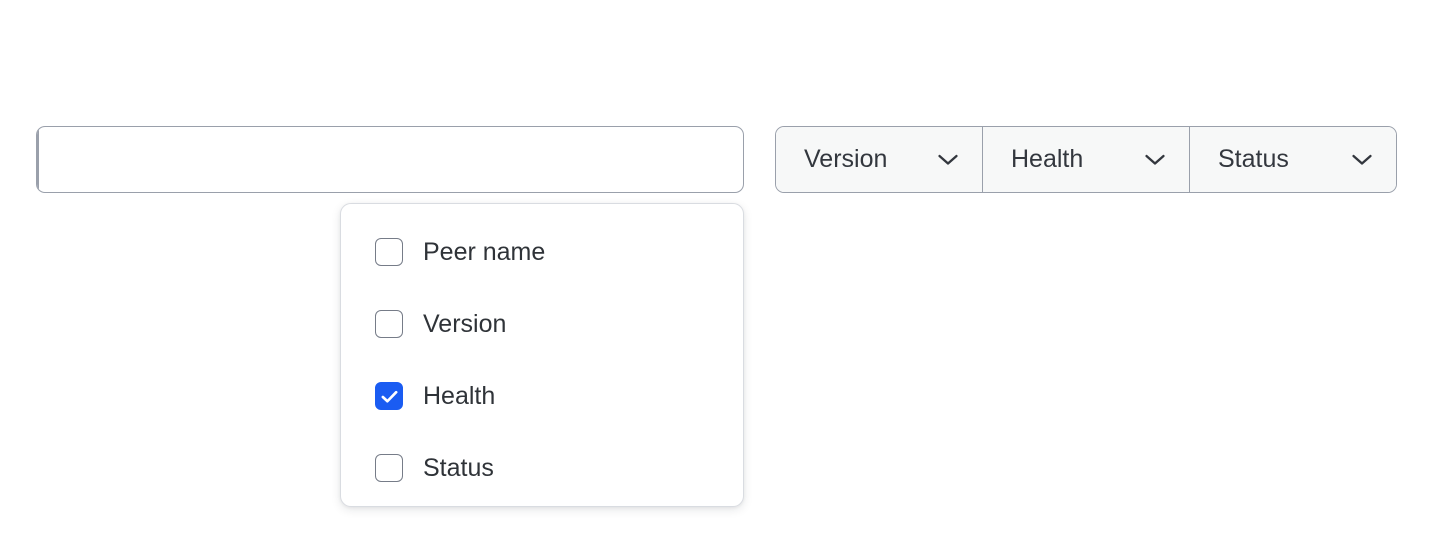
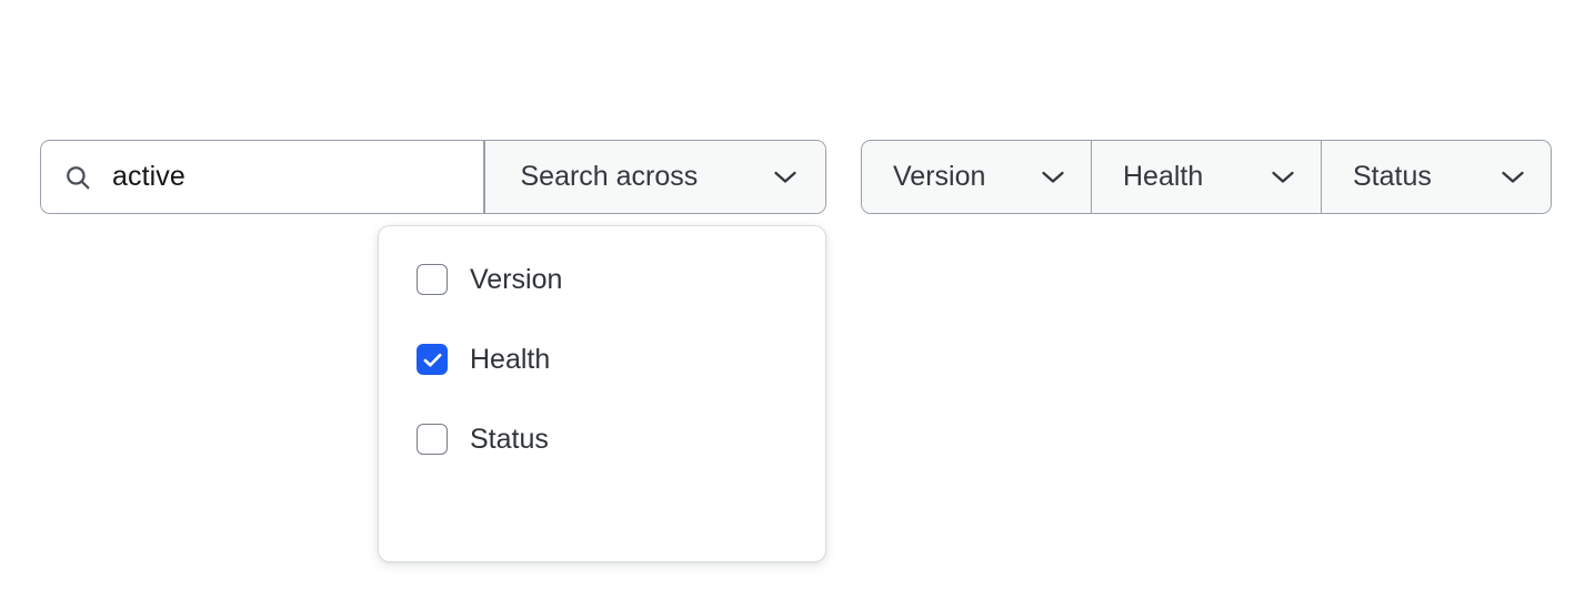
+ active
+ Search across
  Version
  Health
  Status
- Peer name
  Version
  Health
  Status
